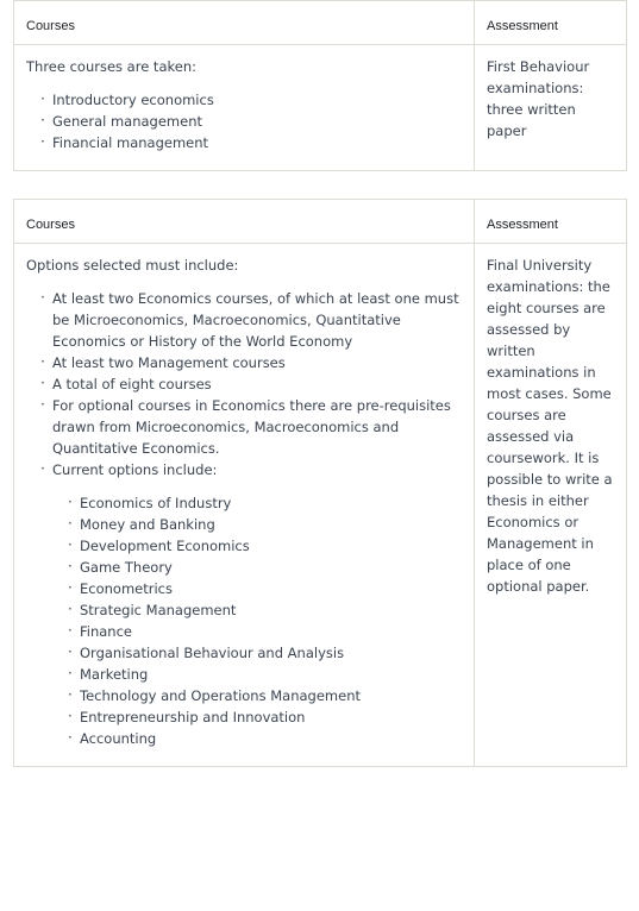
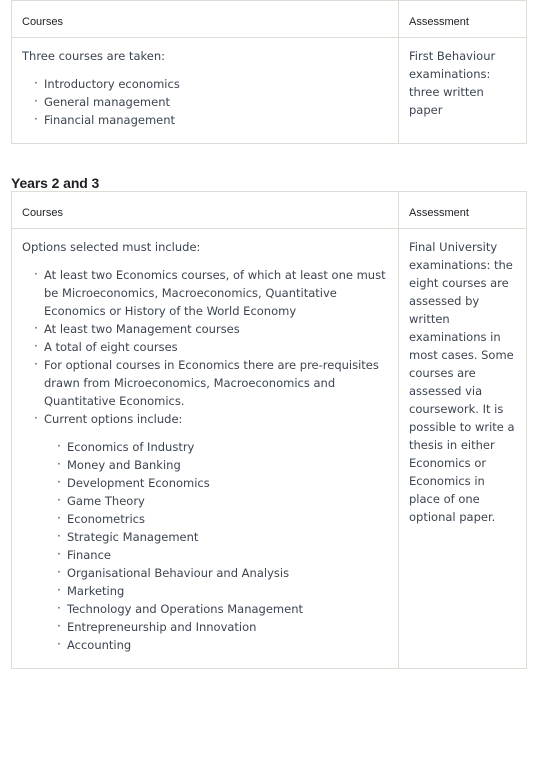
  Courses	Assessment
  Three courses are taken: Introductory economicsGeneral managementFinancial management	First Behaviour examinations: three written paper
+ Years 2 and 3
  Courses	Assessment
- Options selected must include: At least two Economics courses, of which at least one must be Microeconomics, Macroeconomics, Quantitative Economics or History of the World EconomyAt least two Management coursesA total of eight coursesFor optional courses in Economics there are pre-requisites drawn from Microeconomics, Macroeconomics and Quantitative Economics.Current options include:Economics of IndustryMoney and BankingDevelopment EconomicsGame TheoryEconometricsStrategic ManagementFinanceOrganisational Behaviour and AnalysisMarketingTechnology and Operations ManagementEntrepreneurship and InnovationAccounting	Final University examinations: the eight courses are assessed by written examinations in most cases. Some courses are assessed via coursework. It is possible to write a thesis in either Economics or Management in place of one optional paper.
+ Options selected must include: At least two Economics courses, of which at least one must be Microeconomics, Macroeconomics, Quantitative Economics or History of the World EconomyAt least two Management coursesA total of eight coursesFor optional courses in Economics there are pre-requisites drawn from Microeconomics, Macroeconomics and Quantitative Economics.Current options include:Economics of IndustryMoney and BankingDevelopment EconomicsGame TheoryEconometricsStrategic ManagementFinanceOrganisational Behaviour and AnalysisMarketingTechnology and Operations ManagementEntrepreneurship and InnovationAccounting	Final University examinations: the eight courses are assessed by written examinations in most cases. Some courses are assessed via coursework. It is possible to write a thesis in either Economics or Economics in place of one optional paper.
